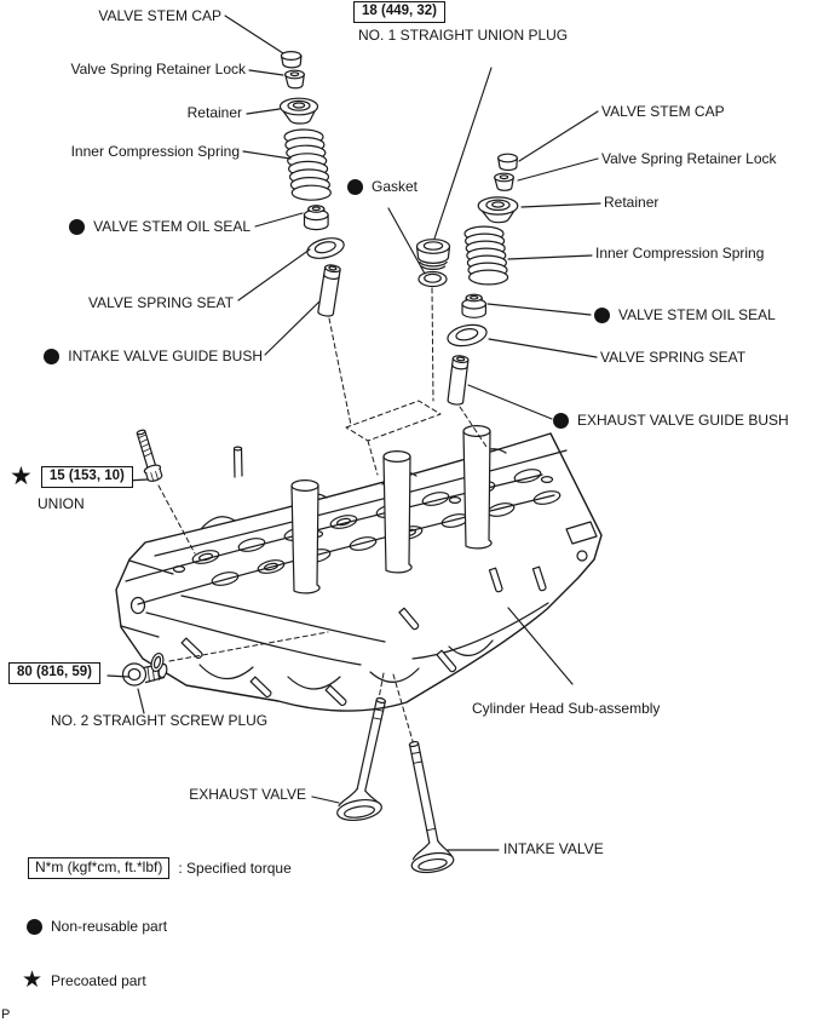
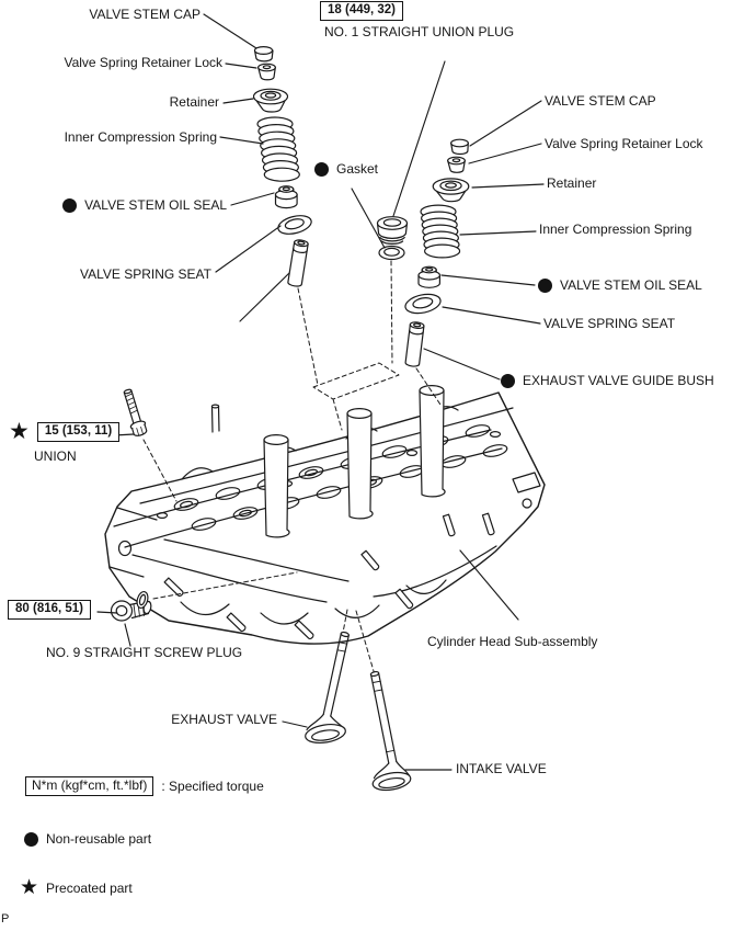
  VALVE STEM CAP
  Valve Spring Retainer Lock
  Retainer
  Inner Compression Spring
  VALVE STEM OIL SEAL
  VALVE SPRING SEAT
- INTAKE VALVE GUIDE BUSH
  18 (449, 32)
  NO. 1 STRAIGHT UNION PLUG
  Gasket
  VALVE STEM CAP
  Valve Spring Retainer Lock
  Retainer
  Inner Compression Spring
  VALVE STEM OIL SEAL
  VALVE SPRING SEAT
  EXHAUST VALVE GUIDE BUSH
  ★
- 15 (153, 10)
+ 15 (153, 11)
  UNION
- 80 (816, 59)
+ 80 (816, 51)
- NO. 2 STRAIGHT SCREW PLUG
+ NO. 9 STRAIGHT SCREW PLUG
  Cylinder Head Sub-assembly
  EXHAUST VALVE
  INTAKE VALVE
  N*m (kgf*cm, ft.*lbf)
  : Specified torque
  Non-reusable part
  ★
  Precoated part
  P
